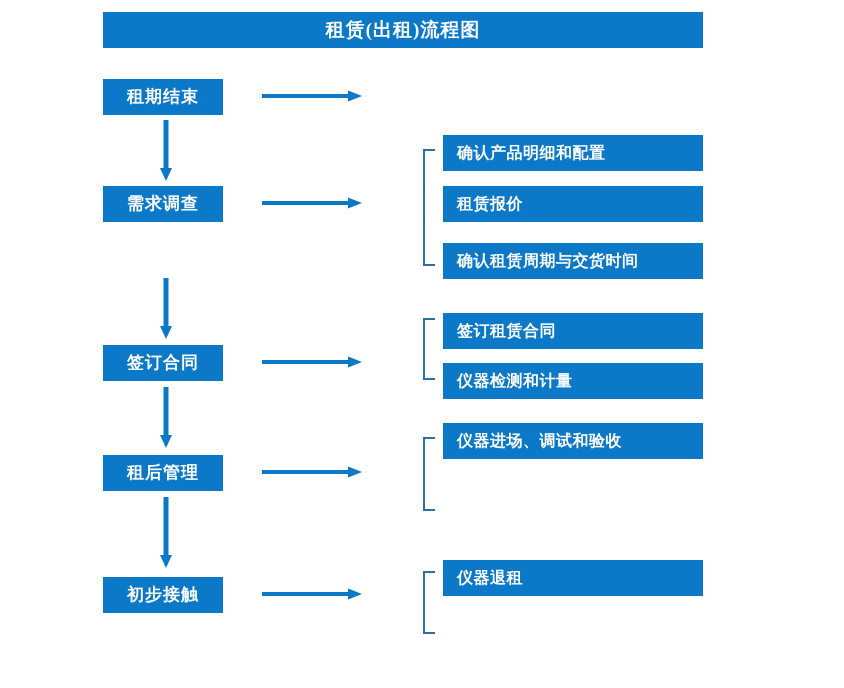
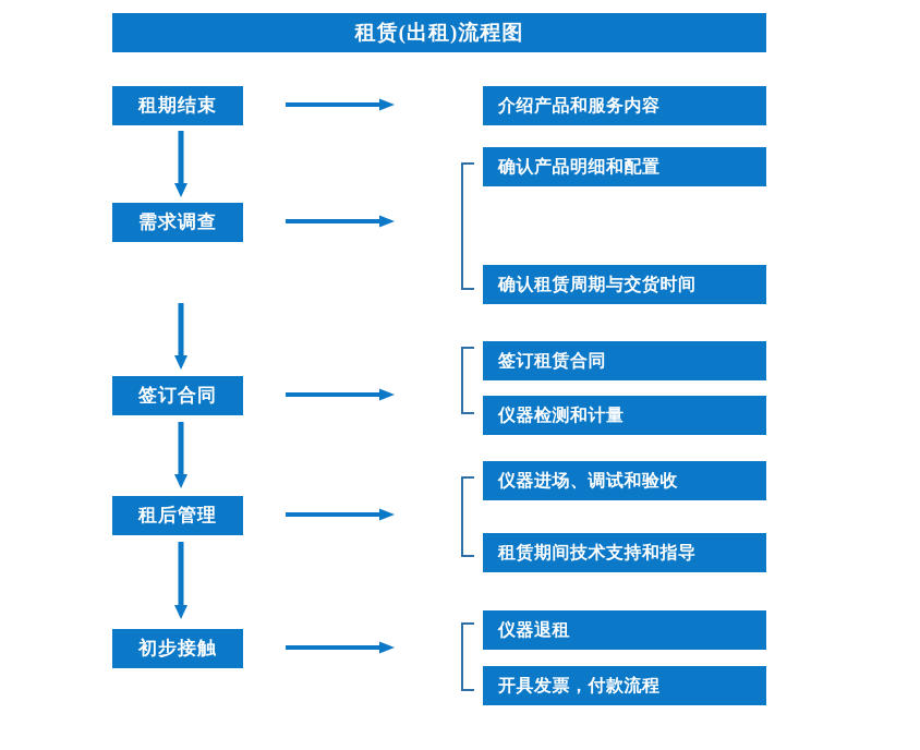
  租赁(出租)流程图
  租期结束
+ 介绍产品和服务内容
  需求调查
  确认产品明细和配置
- 租赁报价
  确认租赁周期与交货时间
  签订合同
  签订租赁合同
  仪器检测和计量
  租后管理
  仪器进场、调试和验收
+ 租赁期间技术支持和指导
  初步接触
  仪器退租
+ 开具发票，付款流程
